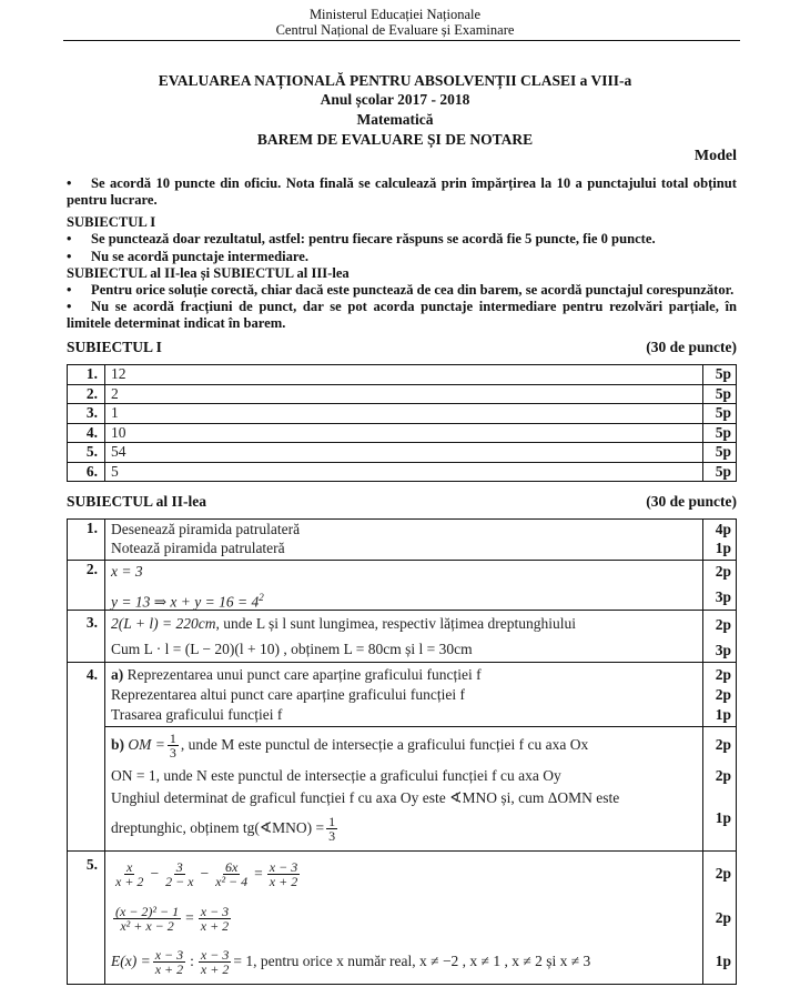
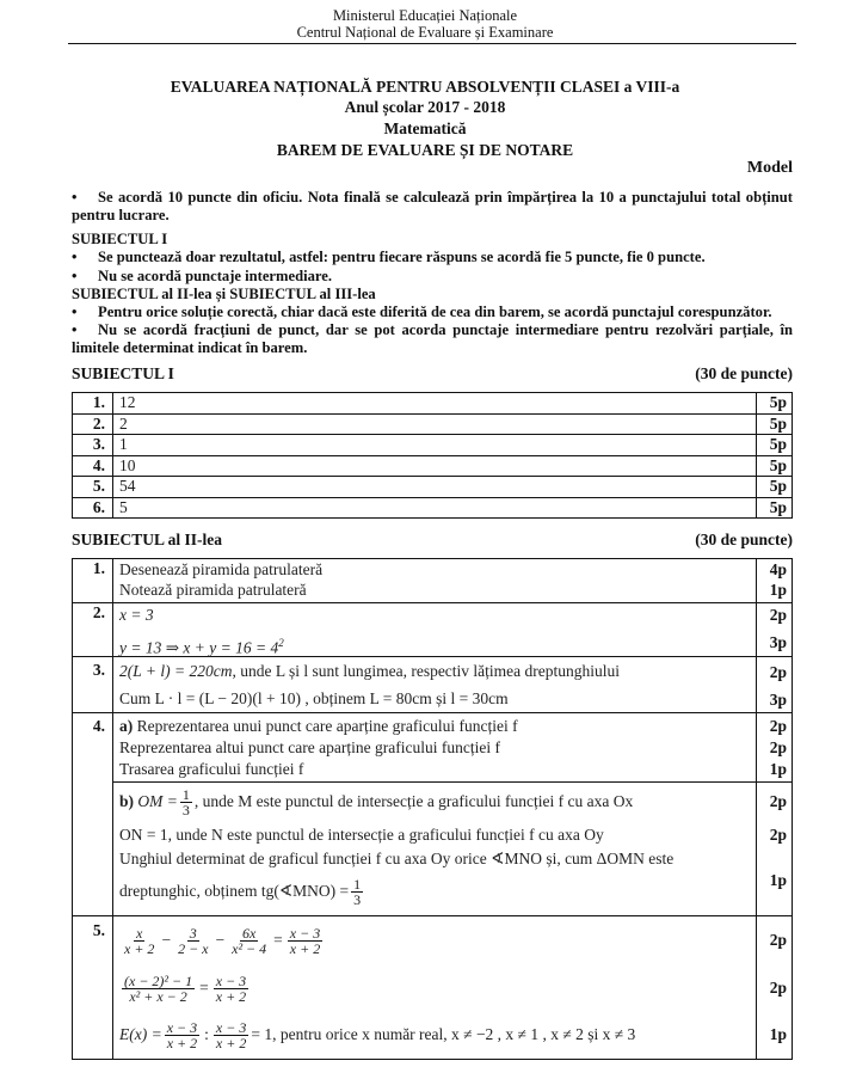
  Ministerul Educației Naționale
  Centrul Național de Evaluare și Examinare
  EVALUAREA NAȚIONALĂ PENTRU ABSOLVENȚII CLASEI a VIII-a
  Anul școlar 2017 - 2018
  Matematică
  BAREM DE EVALUARE ȘI DE NOTARE
  Model
  • Se acordă 10 puncte din oficiu. Nota finală se calculează prin împărțirea la 10 a punctajului total obținut pentru lucrare.
  SUBIECTUL I
  • Se punctează doar rezultatul, astfel: pentru fiecare răspuns se acordă fie 5 puncte, fie 0 puncte.
  • Nu se acordă punctaje intermediare.
  SUBIECTUL al II-lea și SUBIECTUL al III-lea
- • Pentru orice soluție corectă, chiar dacă este punctează de cea din barem, se acordă punctajul corespunzător.
+ • Pentru orice soluție corectă, chiar dacă este diferită de cea din barem, se acordă punctajul corespunzător.
  • Nu se acordă fracțiuni de punct, dar se pot acorda punctaje intermediare pentru rezolvări parțiale, în limitele determinat indicat în barem.
  SUBIECTUL I
  (30 de puncte)
  1.	12	5p
  2.	2	5p
  3.	1	5p
  4.	10	5p
  5.	54	5p
  6.	5	5p
  SUBIECTUL al II-lea
  (30 de puncte)
  1.	Desenează piramida patrulateră Notează piramida patrulateră	4p 1p
  2.	x = 3 y = 13 ⇒ x + y = 16 = 42	2p 3p
  3.	2(L + l) = 220cm, unde L și l sunt lungimea, respectiv lățimea dreptunghiului Cum L · l = (L − 20)(l + 10) , obținem L = 80cm și l = 30cm	2p 3p
  4.	a) Reprezentarea unui punct care aparține graficului funcției f Reprezentarea altui punct care aparține graficului funcției f Trasarea graficului funcției f	2p 2p 1p
- b) OM = 13 , unde M este punctul de intersecție a graficului funcției f cu axa Ox ON = 1, unde N este punctul de intersecție a graficului funcției f cu axa Oy Unghiul determinat de graficul funcției f cu axa Oy este ∢MNO și, cum ΔOMN este dreptunghic, obținem tg(∢MNO) = 13	2p 2p 1p
+ b) OM = 13 , unde M este punctul de intersecție a graficului funcției f cu axa Ox ON = 1, unde N este punctul de intersecție a graficului funcției f cu axa Oy Unghiul determinat de graficul funcției f cu axa Oy orice ∢MNO și, cum ΔOMN este dreptunghic, obținem tg(∢MNO) = 13	2p 2p 1p
  5.	xx + 2− 32 − x− 6xx² − 4= x − 3x + 2 (x − 2)² − 1x² + x − 2= x − 3x + 2 E(x) = x − 3x + 2: x − 3x + 2= 1, pentru orice x număr real, x ≠ −2 , x ≠ 1 , x ≠ 2 și x ≠ 3	2p 2p 1p
